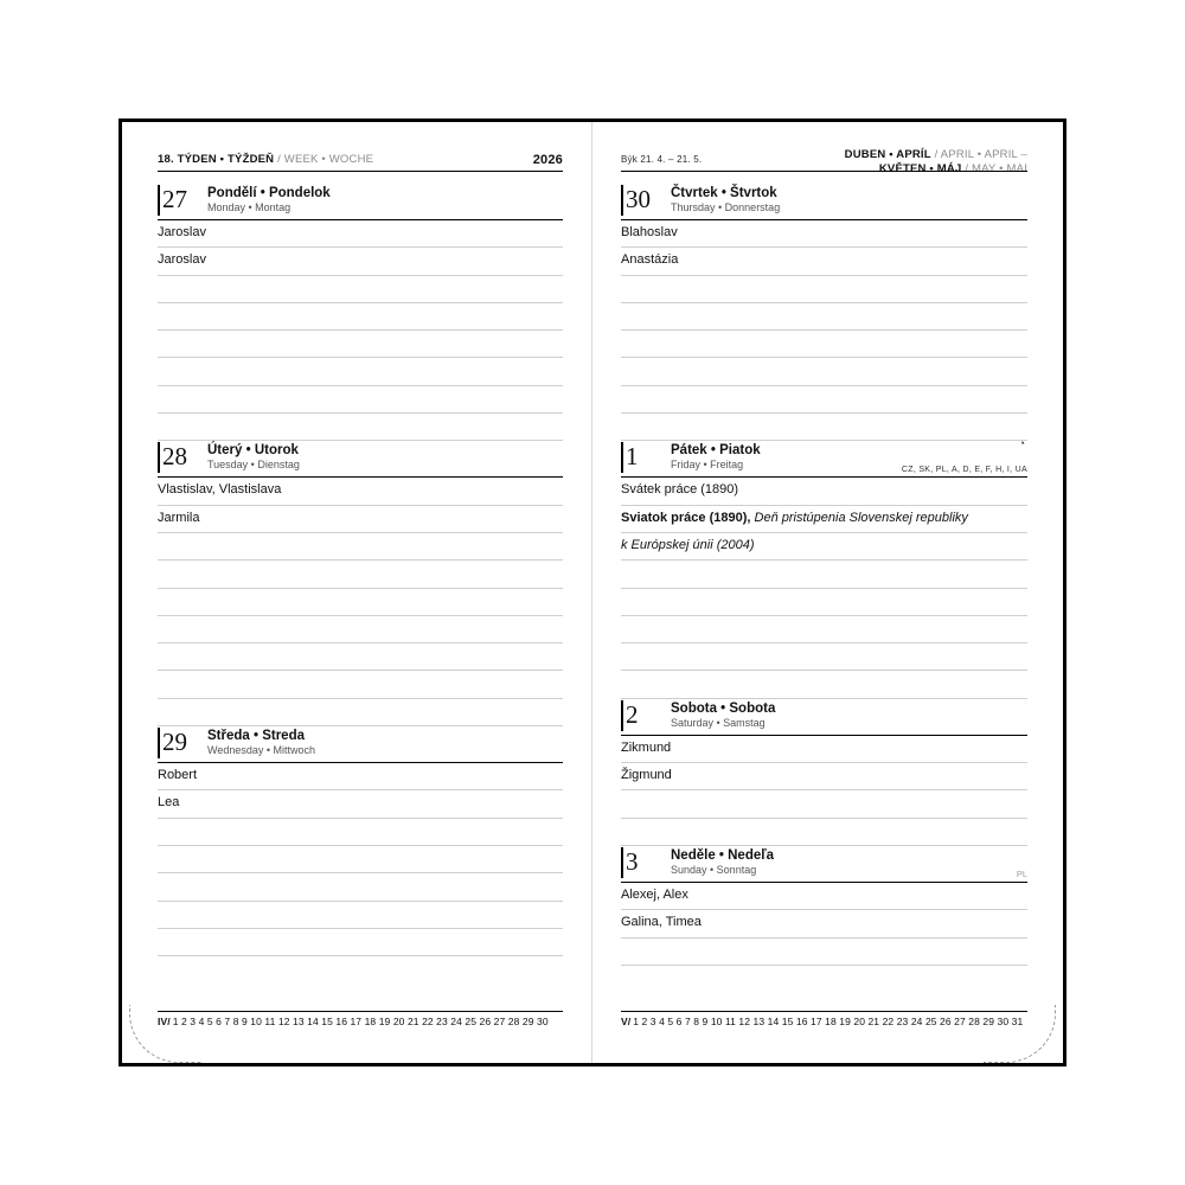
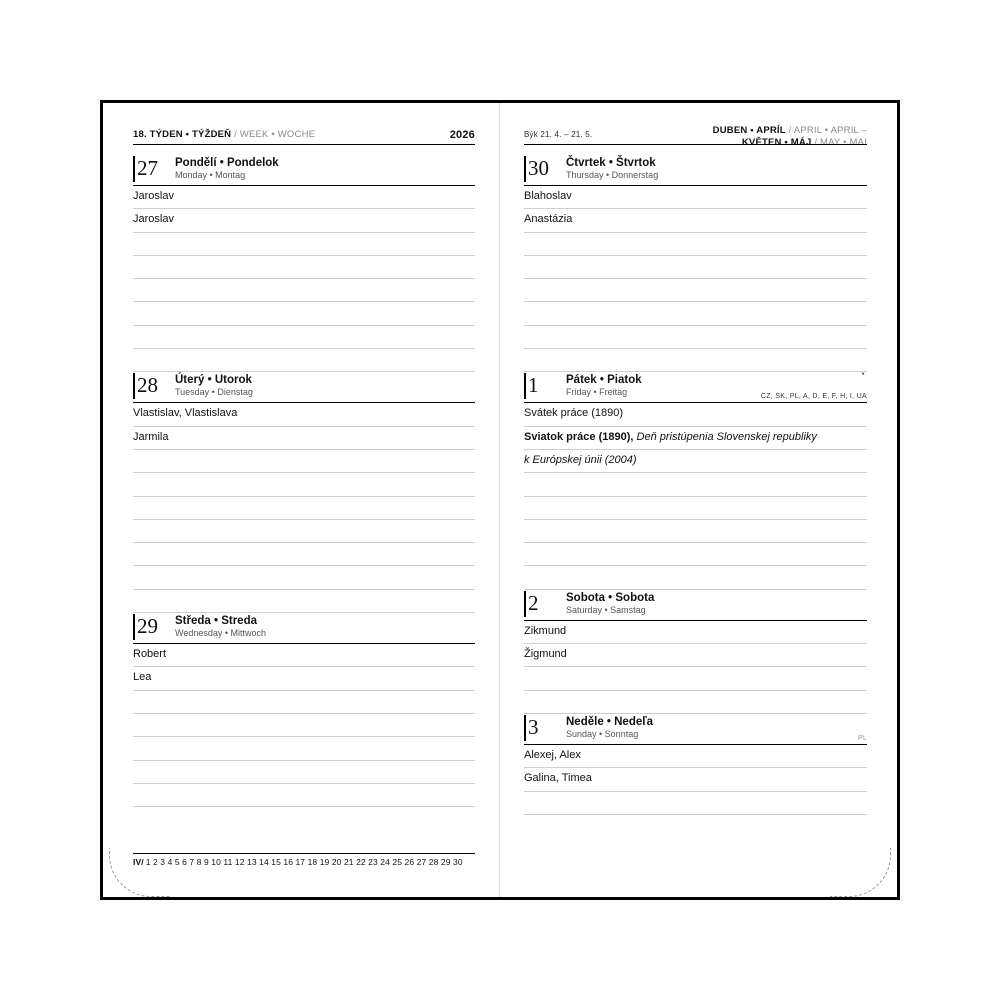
  18. TÝDEN • TÝŽDEŇ / WEEK • WOCHE
  2026
  27
  Pondělí • Pondelok
  Monday • Montag
  Jaroslav
  Jaroslav
  28
  Úterý • Utorok
  Tuesday • Dienstag
  Vlastislav, Vlastislava
  Jarmila
  29
  Středa • Streda
  Wednesday • Mittwoch
  Robert
  Lea
  IV/ 1 2 3 4 5 6 7 8 9 10 11 12 13 14 15 16 17 18 19 20 21 22 23 24 25 26 27 28 29 30
  Býk 21. 4. – 21. 5.
  DUBEN • APRÍL / APRIL • APRIL –
  KVĚTEN • MÁJ / MAY • MAI
  30
  Čtvrtek • Štvrtok
  Thursday • Donnerstag
  Blahoslav
  Anastázia
  1
  Pátek • Piatok
  Friday • Freitag
  ◔
  Svátek práce (1890)
  Sviatok práce (1890), Deň pristúpenia Slovenskej republiky
  k Európskej únii (2004)
  2
  Sobota • Sobota
  Saturday • Samstag
  Zikmund
  Žigmund
  3
  Neděle • Nedeľa
  Sunday • Sonntag
  PL
  Alexej, Alex
  Galina, Timea
- V/ 1 2 3 4 5 6 7 8 9 10 11 12 13 14 15 16 17 18 19 20 21 22 23 24 25 26 27 28 29 30 31
